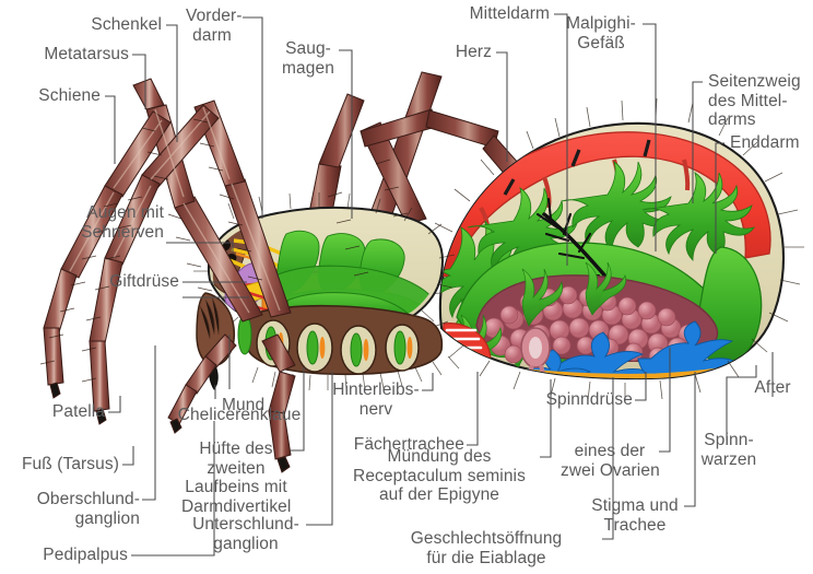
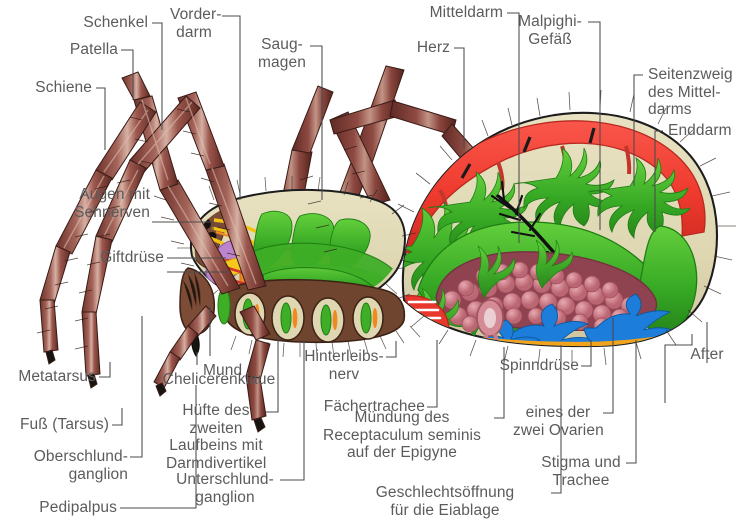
  Schenkel
- Metatarsus
+ Patella
  Schiene
  Vorder-
  darm
  Saug-
  magen
  Mitteldarm
  Herz
  Malpighi-
  Gefäß
  Seitenzweig
  des Mittel-
  darms
  Enddarm
  Augen mit
  Sehnerven
  Giftdrüse
- Patella
+ Metatarsus
  Fuß (Tarsus)
  Oberschlund-
  ganglion
  Pedipalpus
  Mund
  Chelicerenklaue
  Hüfte des
  zweiten
  Laufbeins mit
  Darmdivertikel
  Unterschlund-
  ganglion
  Hinterleibs-
  nerv
  Fächertrachee
  Mündung des
  Receptaculum seminis
  auf der Epigyne
  Geschlechtsöffnung
  für die Eiablage
  Spinndrüse
  eines der
  zwei Ovarien
  Stigma und
  Trachee
- Spinn-
- warzen
  After
